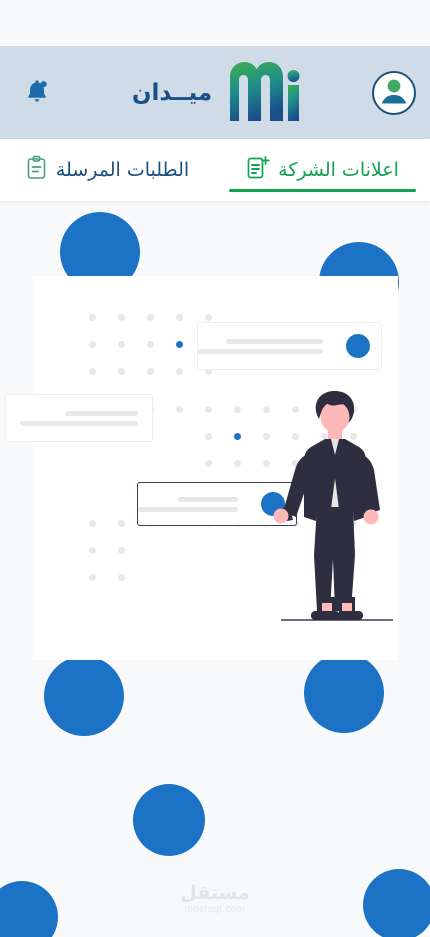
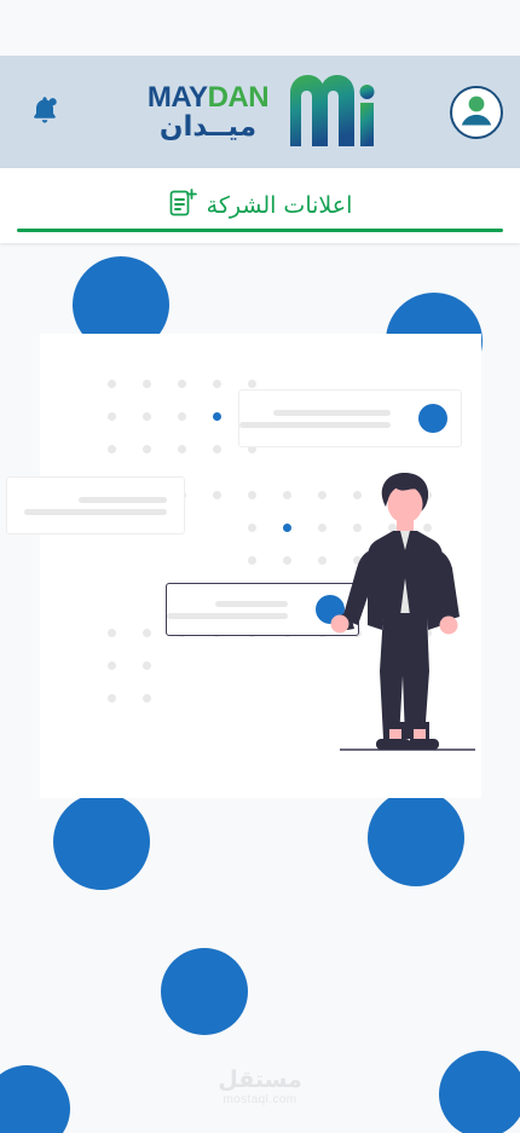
+ MAYDAN
  ميــدان
  اعلانات الشركة
- الطلبات المرسلة
